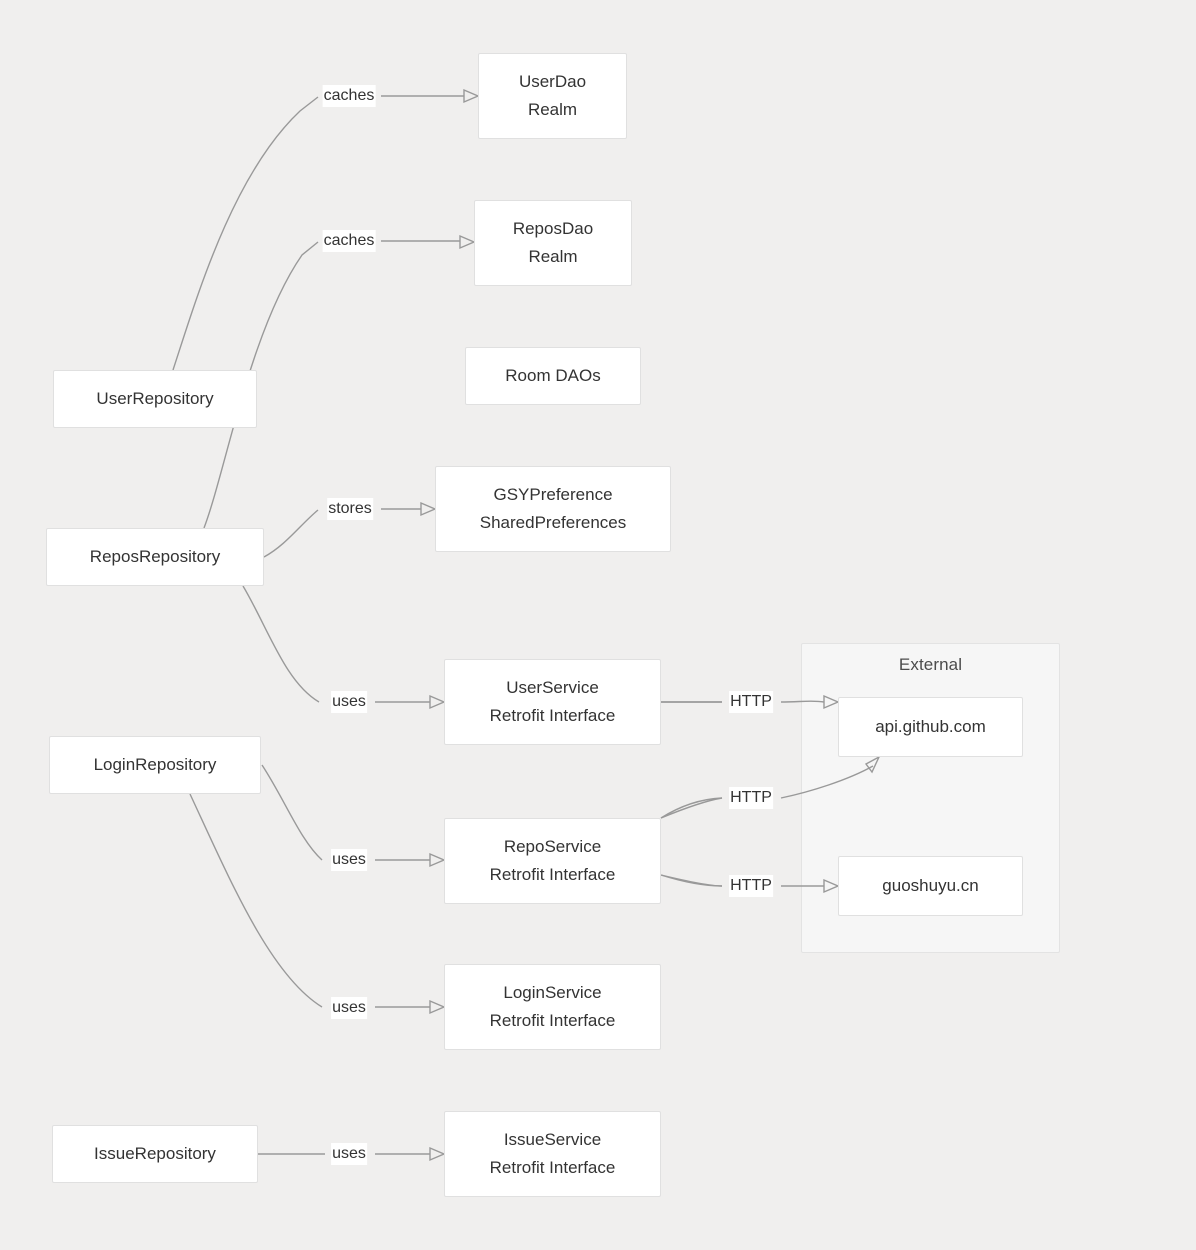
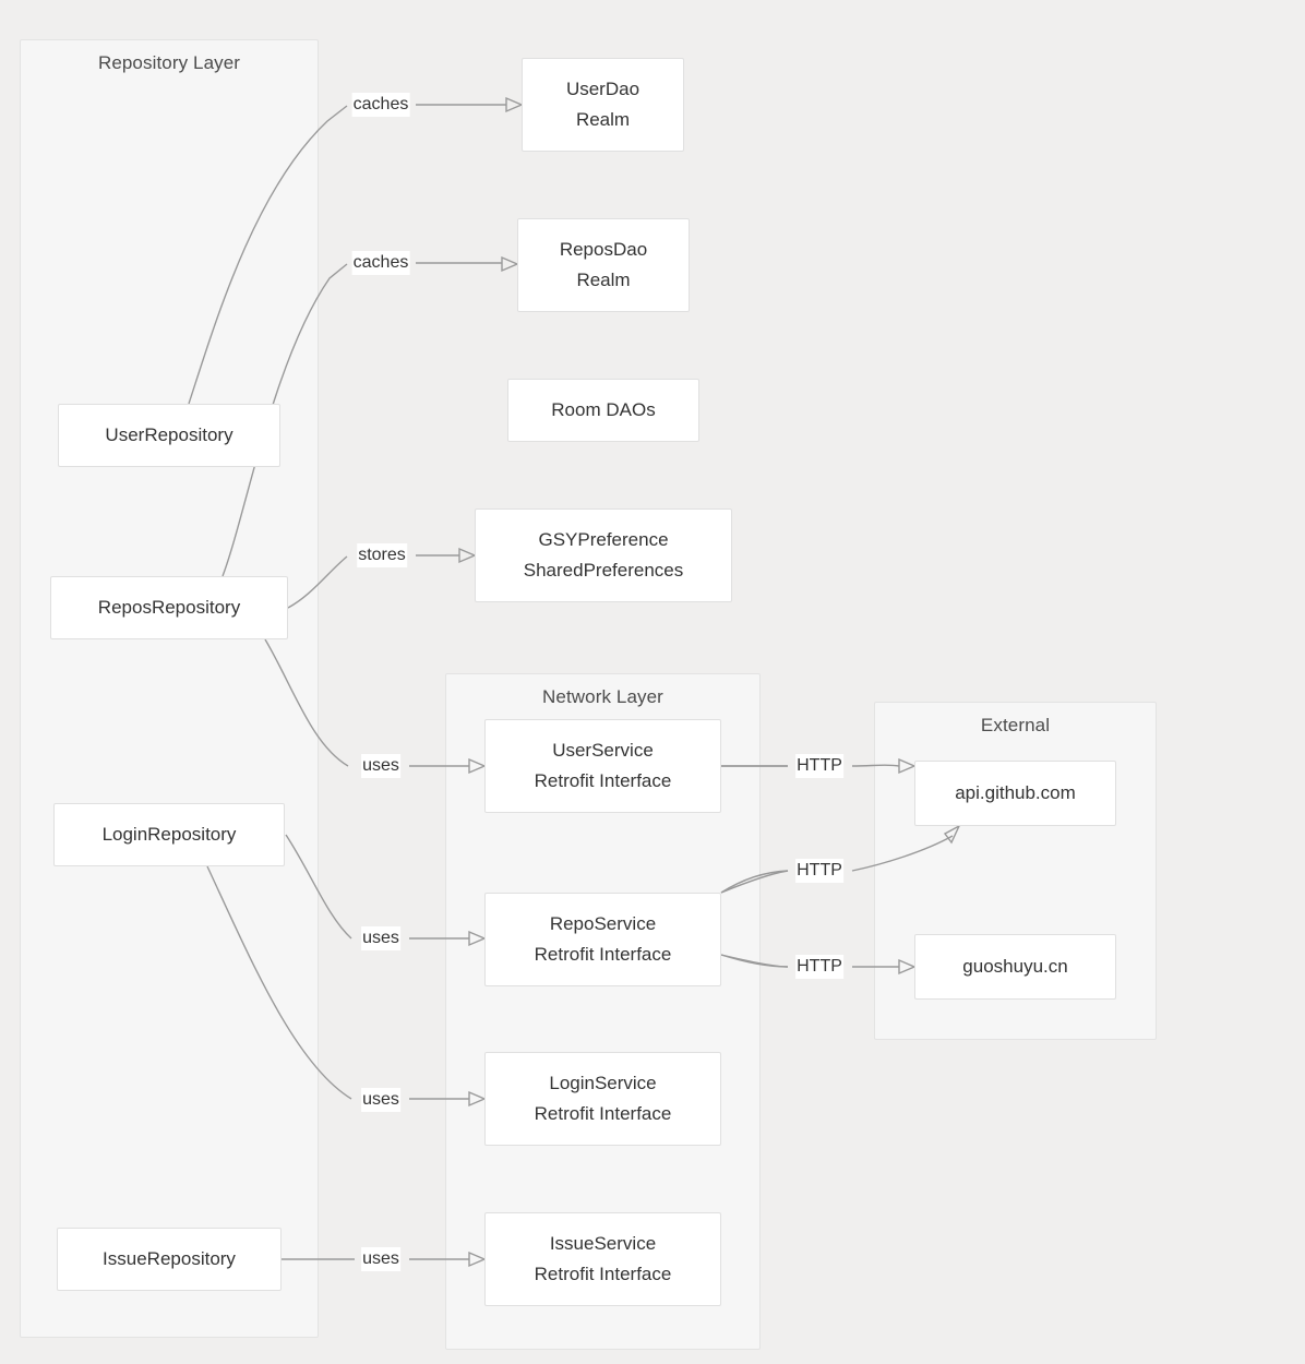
+ Repository Layer
+ Network Layer
  External
  UserRepository
  ReposRepository
  LoginRepository
  IssueRepository
  UserDao
  Realm
  ReposDao
  Realm
  Room DAOs
  GSYPreference
  SharedPreferences
  UserService
  Retrofit Interface
  RepoService
  Retrofit Interface
  LoginService
  Retrofit Interface
  IssueService
  Retrofit Interface
  api.github.com
  guoshuyu.cn
  caches
  caches
  stores
  uses
  uses
  uses
  uses
  HTTP
  HTTP
  HTTP
